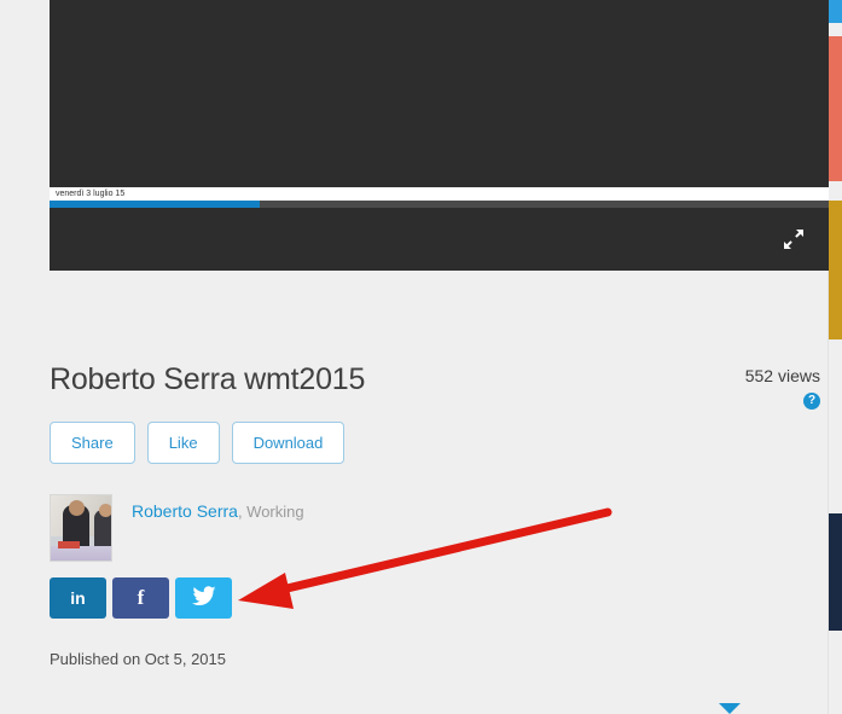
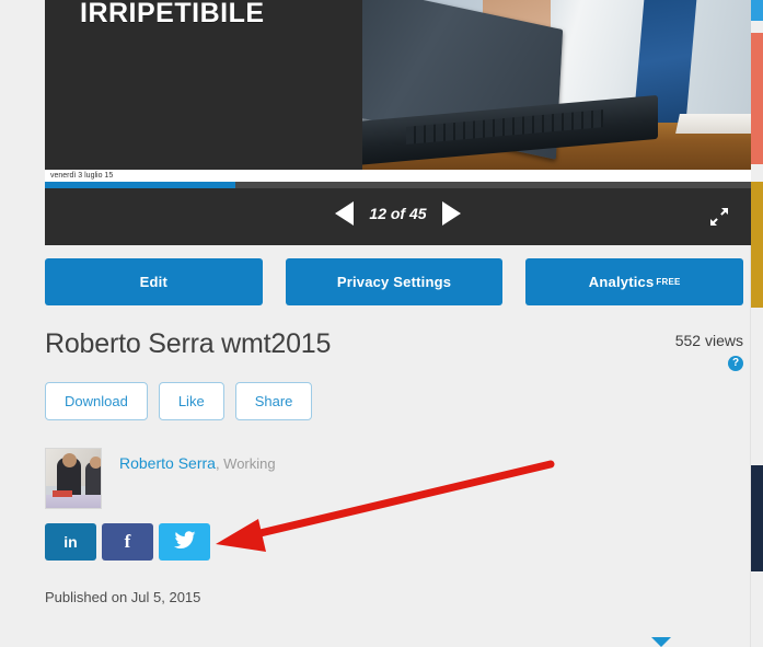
+ IRRIPETIBILE
+ 12 of 45
+ Edit
+ Privacy Settings
+ Analytics
+ FREE
  Roberto Serra wmt2015
  552 views
  ?
- Share
+ Download
  Like
- Download
+ Share
  Roberto Serra, Working
  in
  f
- Published on Oct 5, 2015
+ Published on Jul 5, 2015
